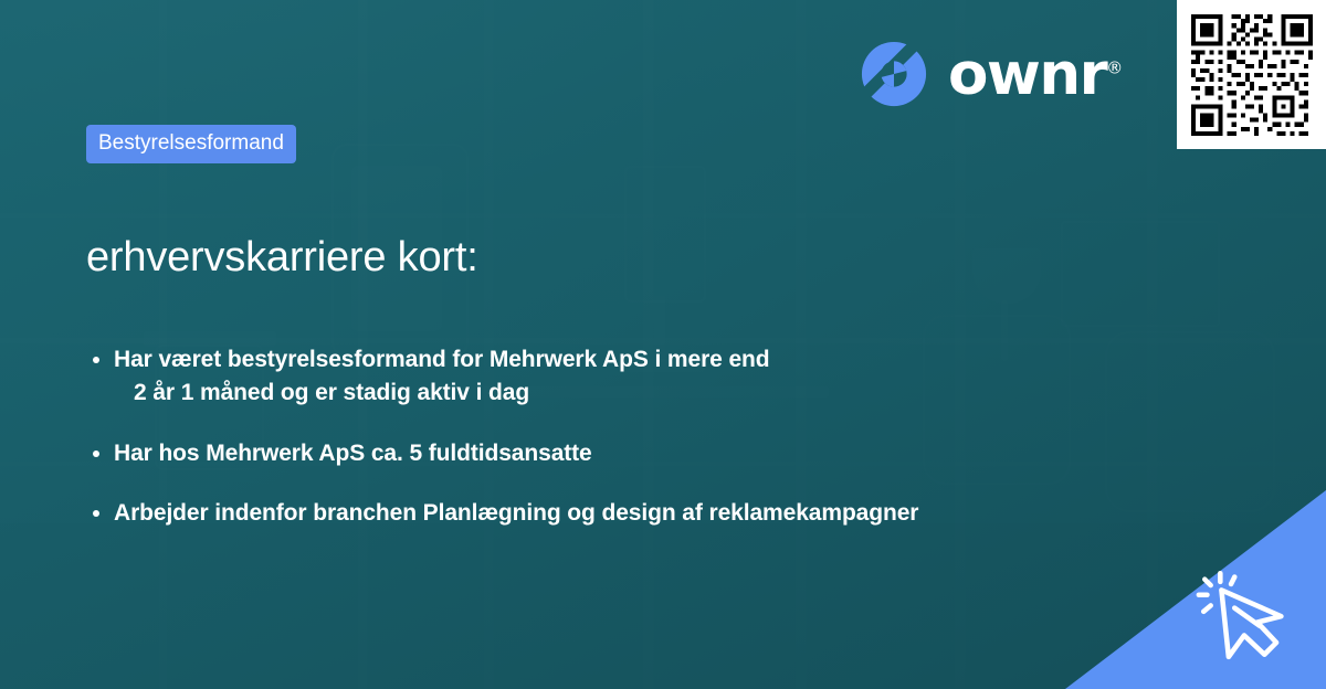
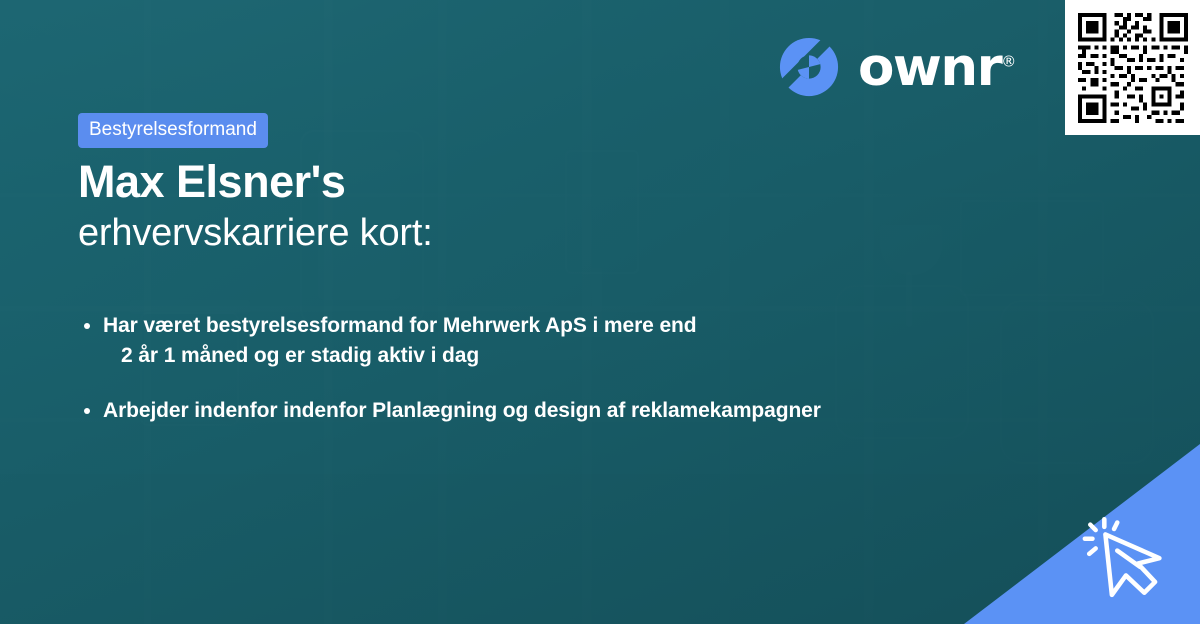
  ownr®
  Bestyrelsesformand
+ Max Elsner's
  erhvervskarriere kort:
  Har været bestyrelsesformand for Mehrwerk ApS i mere end
  2 år 1 måned og er stadig aktiv i dag
- Har hos Mehrwerk ApS ca. 5 fuldtidsansatte
- Arbejder indenfor branchen Planlægning og design af reklamekampagner
+ Arbejder indenfor indenfor Planlægning og design af reklamekampagner
